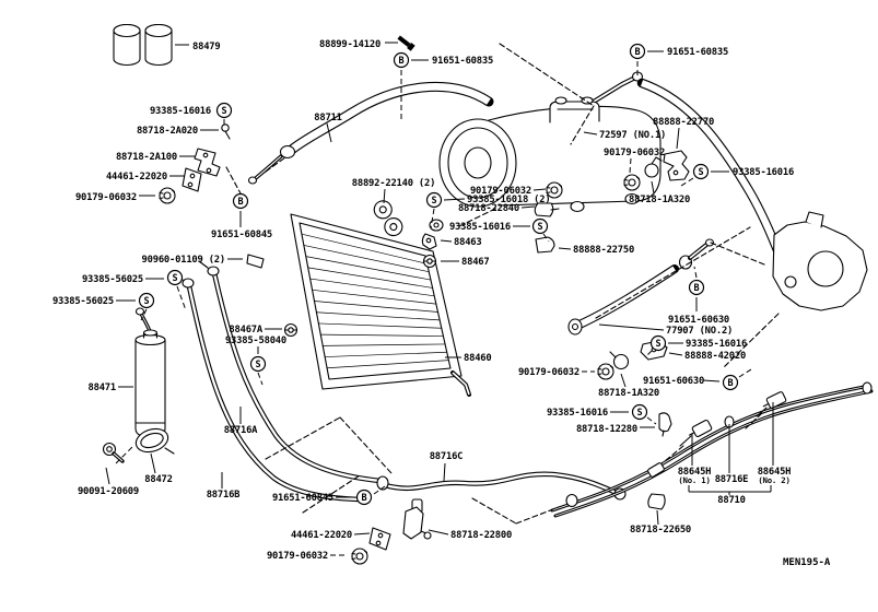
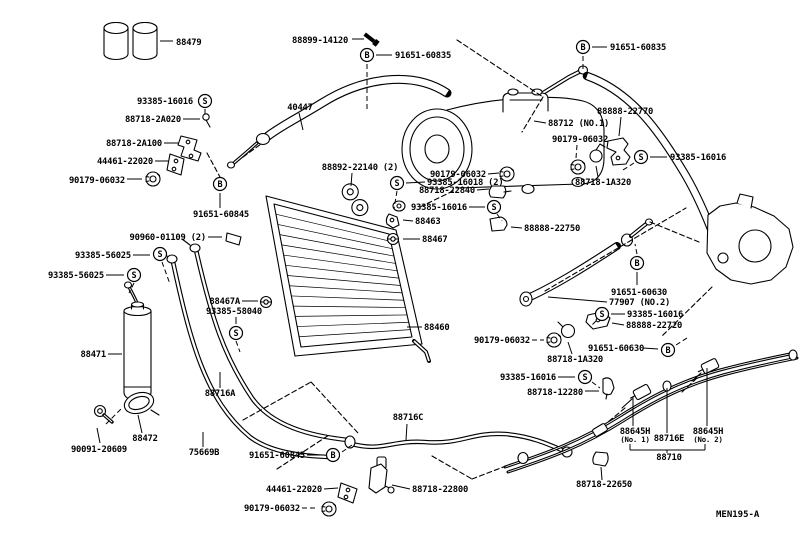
  B
  B
  S
  B
  S
  S
  S
  B
  S
  B
  B
  S
  S
  S
  S
  88479
  88899-14120
  91651-60835
  91651-60835
  93385-16016
  88718-2A020
  88718-2A100
  44461-22020
  90179-06032
  91651-60845
  90960-01109 (2)
  93385-56025
  93385-56025
  88467A
  93385-58040
  88471
  90091-20609
  88472
- 88716B
+ 75669B
  88716A
  91651-60845
  88716C
  44461-22020
  88718-22800
  90179-06032
  93385-16016
  88718-12280
  88718-1A320
  91651-60630
  91651-60630
  77907 (NO.2)
  93385-16016
- 88888-42020
+ 88888-22720
  88460
  90179-06032
  88463
  88467
  88888-22750
  93385-16016
  88718-22840
  93385-16018 (2)
  90179-06032
  88892-22140 (2)
- 88711
+ 40447
- 72597 (NO.1)
+ 88712 (NO.1)
  90179-06032
  88888-22770
  88718-1A320
  93385-16016
  88645H
  (No. 1)
  88716E
  88645H
  (No. 2)
  88710
  88718-22650
  MEN195-A
